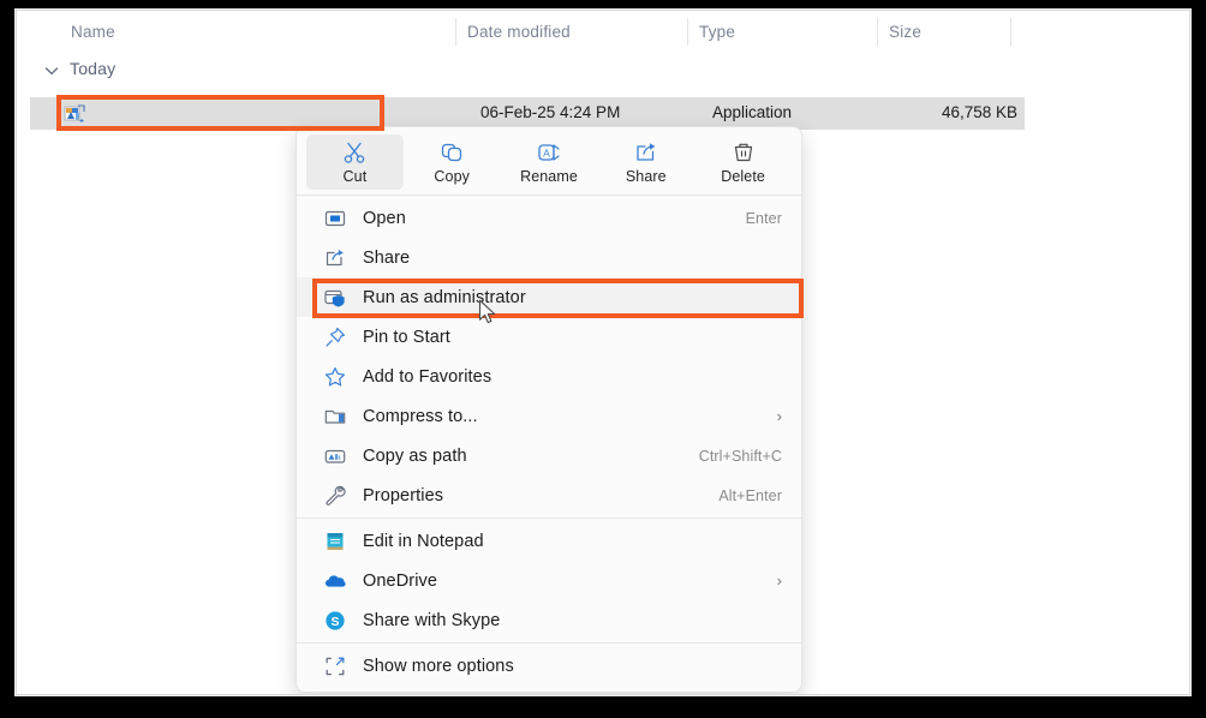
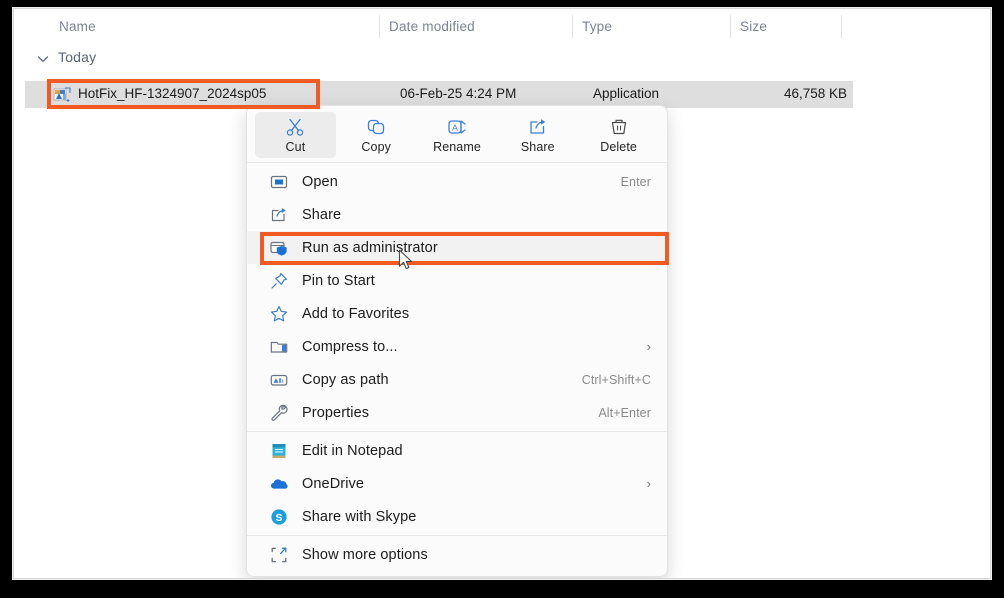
  Name
  Date modified
  Type
  Size
  Today
+ HotFix_HF-1324907_2024sp05
  06-Feb-25 4:24 PM
  Application
  46,758 KB
  Cut
  Copy
  A
  Rename
  Share
  Delete
  Open
  Enter
  Share
  Run as administrator
  Pin to Start
  Add to Favorites
  Compress to...
  ›
  Copy as path
  Ctrl+Shift+C
  Properties
  Alt+Enter
  Edit in Notepad
  OneDrive
  ›
  S
  Share with Skype
  Show more options
